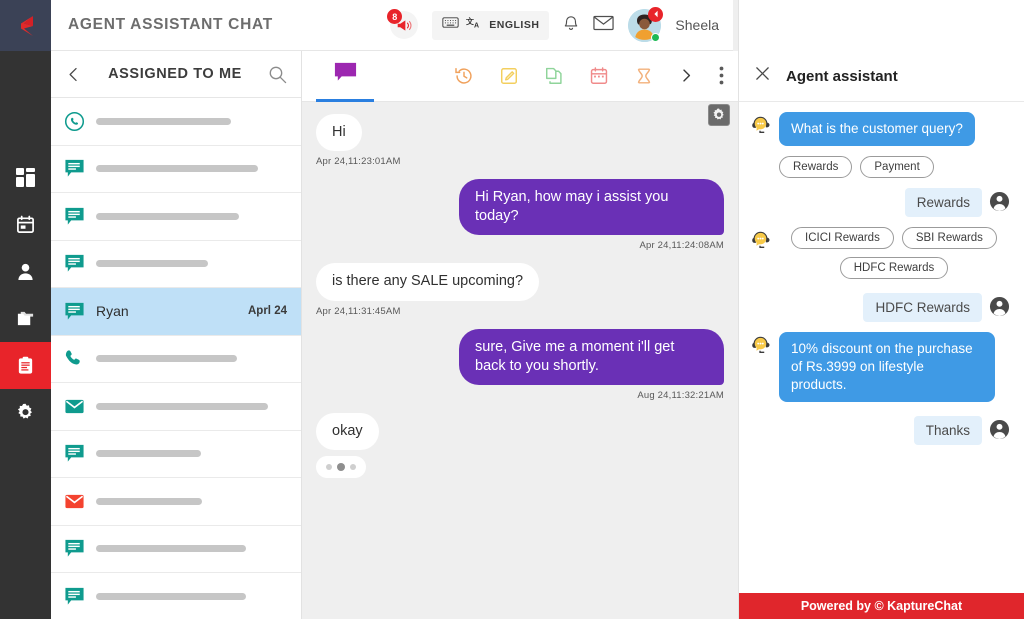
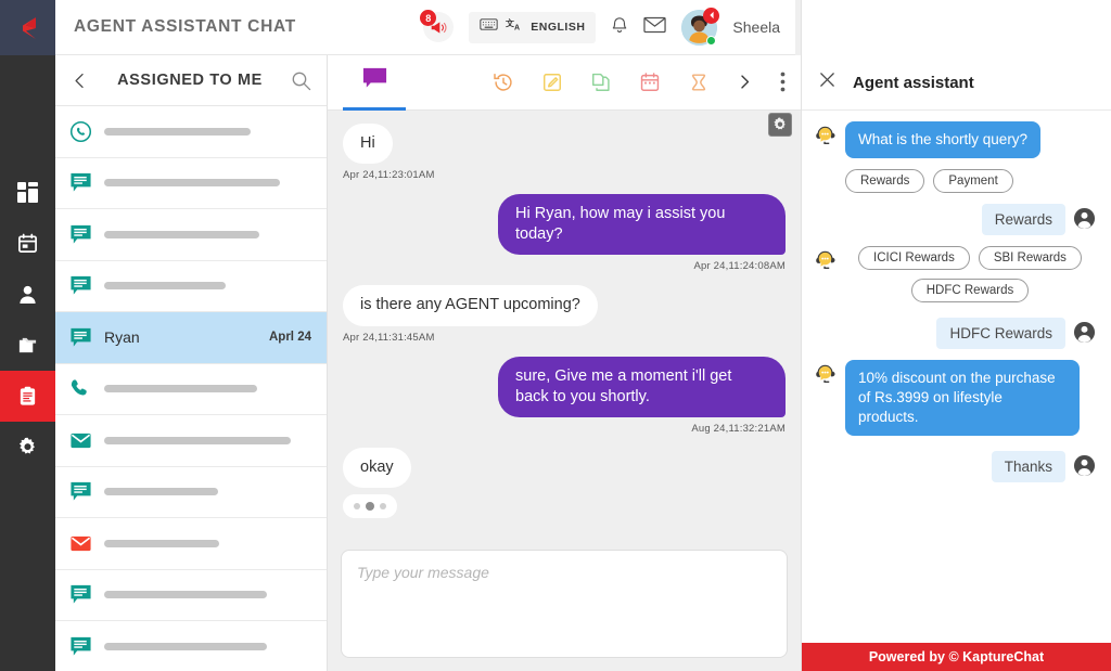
  ASSIGNED TO ME
  Ryan
  Aprl 24
  Hi
  Apr 24,11:23:01AM
  Hi Ryan, how may i assist you today?
  Apr 24,11:24:08AM
- is there any SALE upcoming?
+ is there any AGENT upcoming?
  Apr 24,11:31:45AM
  sure, Give me a moment i'll get back to you shortly.
  Aug 24,11:32:21AM
  okay
+ Type your message
  Agent assistant
- What is the customer query?
+ What is the shortly query?
  Rewards
  Payment
  Rewards
  ICICI Rewards
  SBI Rewards
  HDFC Rewards
  HDFC Rewards
  10% discount on the purchase of Rs.3999 on lifestyle products.
  Thanks
  Powered by © KaptureChat
  AGENT ASSISTANT CHAT
  8
  文
  ENGLISH
  Sheela
